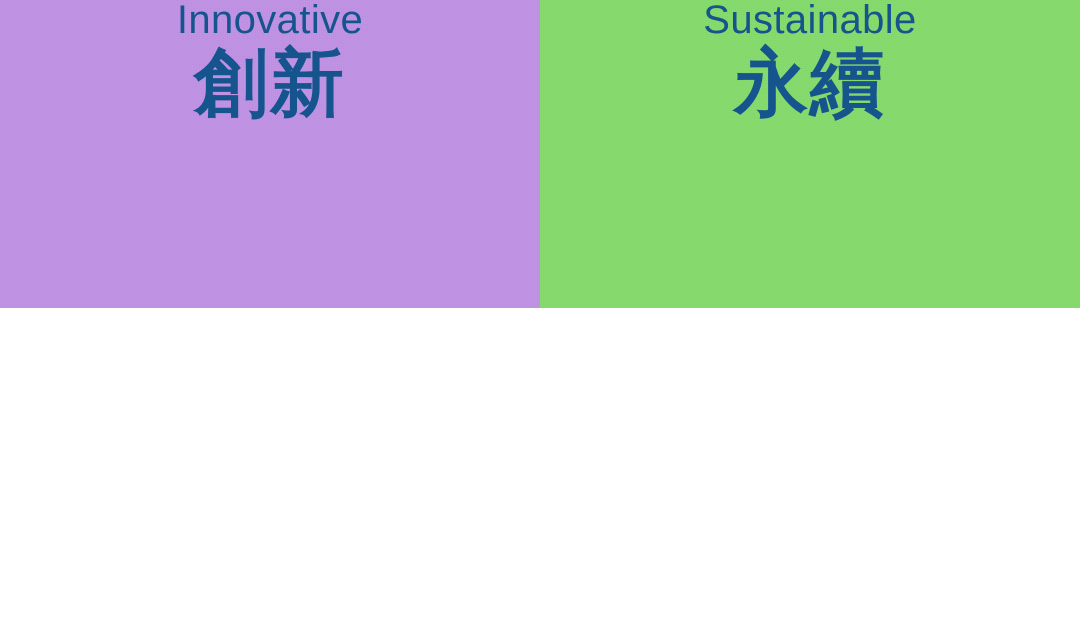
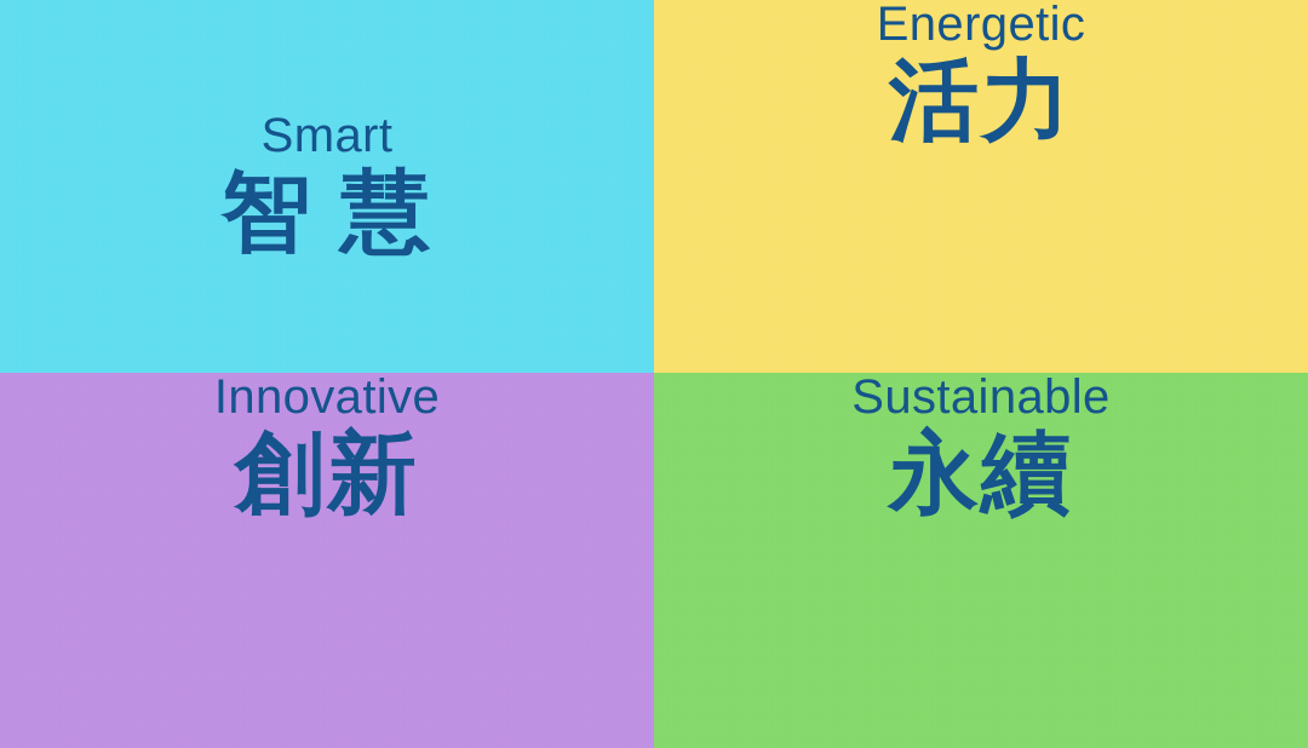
+ Smart
+ 智 慧
+ Energetic
+ 活力
  Innovative
  創新
  Sustainable
  永續
